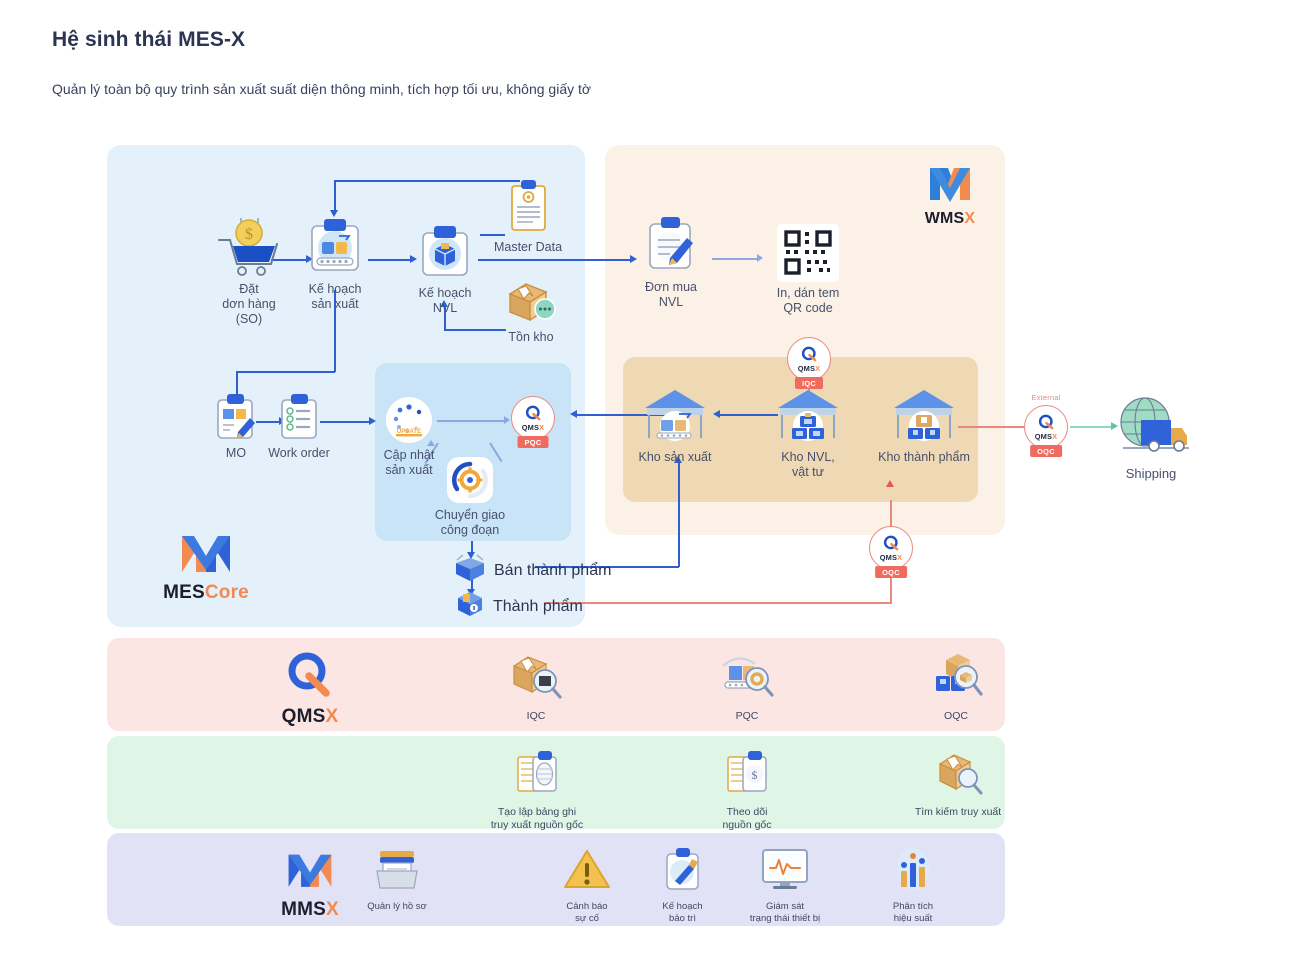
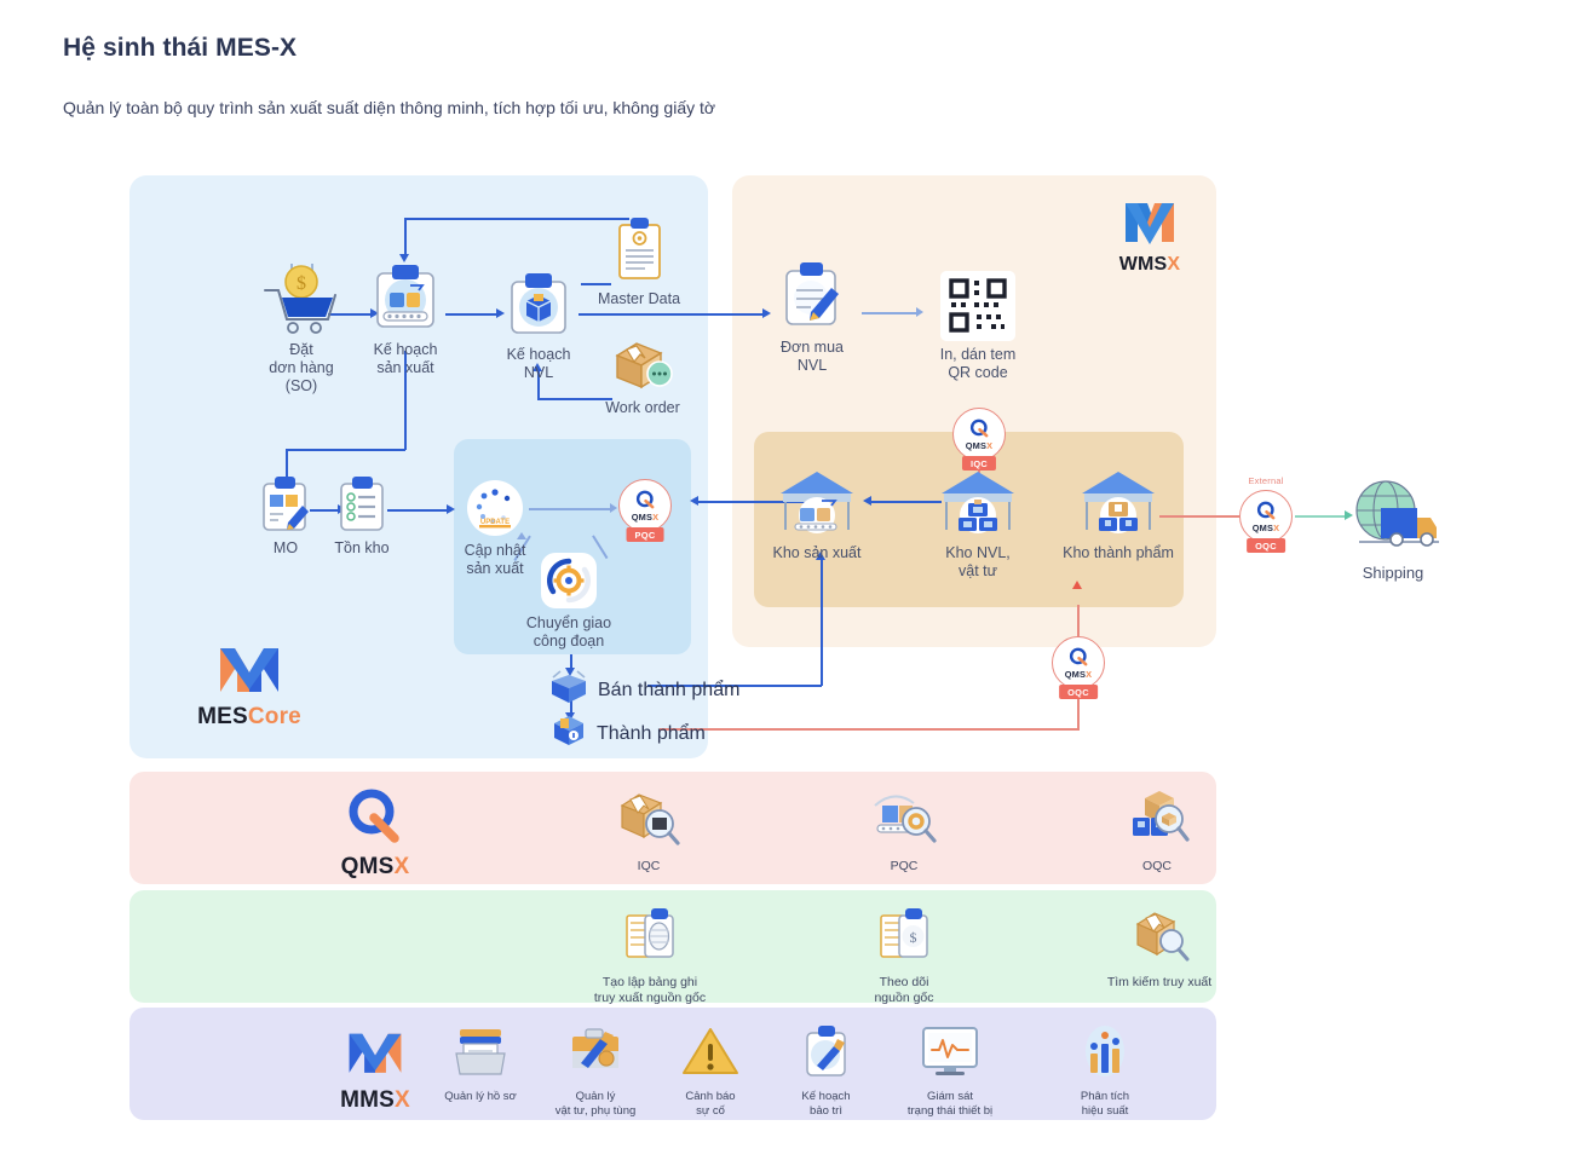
  Hệ sinh thái MES-X
  Quản lý toàn bộ quy trình sản xuất suất diện thông minh, tích hợp tối ưu, không giấy tờ
  $
  Đặt
  dơn hàng
  (SO)
  Kế hoạch
  sản xuất
  Kế hoạch
  NVL
  Master Data
- Tồn kho
+ Work order
  MO
- Work order
+ Tồn kho
  Cập nhật
  sản xuất
  Chuyển giao
  công đoạn
  QMSX
  PQC
  Bán thành phẩm
  Thành phẩm
  MESCore
  Đơn mua
  NVL
  In, dán tem
  QR code
  QMSX
  IQC
  Kho sản xuất
  Kho NVL,
  vật tư
  Kho thành phẩm
  QMSX
  OQC
  WMSX
  External
  QMSX
  OQC
  Shipping
  QMSX
  IQC
  PQC
  OQC
  Tạo lập bảng ghi
  truy xuất nguồn gốc
  $
  Theo dõi
  nguồn gốc
  Tìm kiếm truy xuất
  MMSX
  Quản lý hồ sơ
+ Quản lý
+ vật tư, phụ tùng
  Cảnh báo
  sự cố
  Kế hoạch
  bảo trì
  Giám sát
  trạng thái thiết bị
  Phân tích
  hiệu suất
